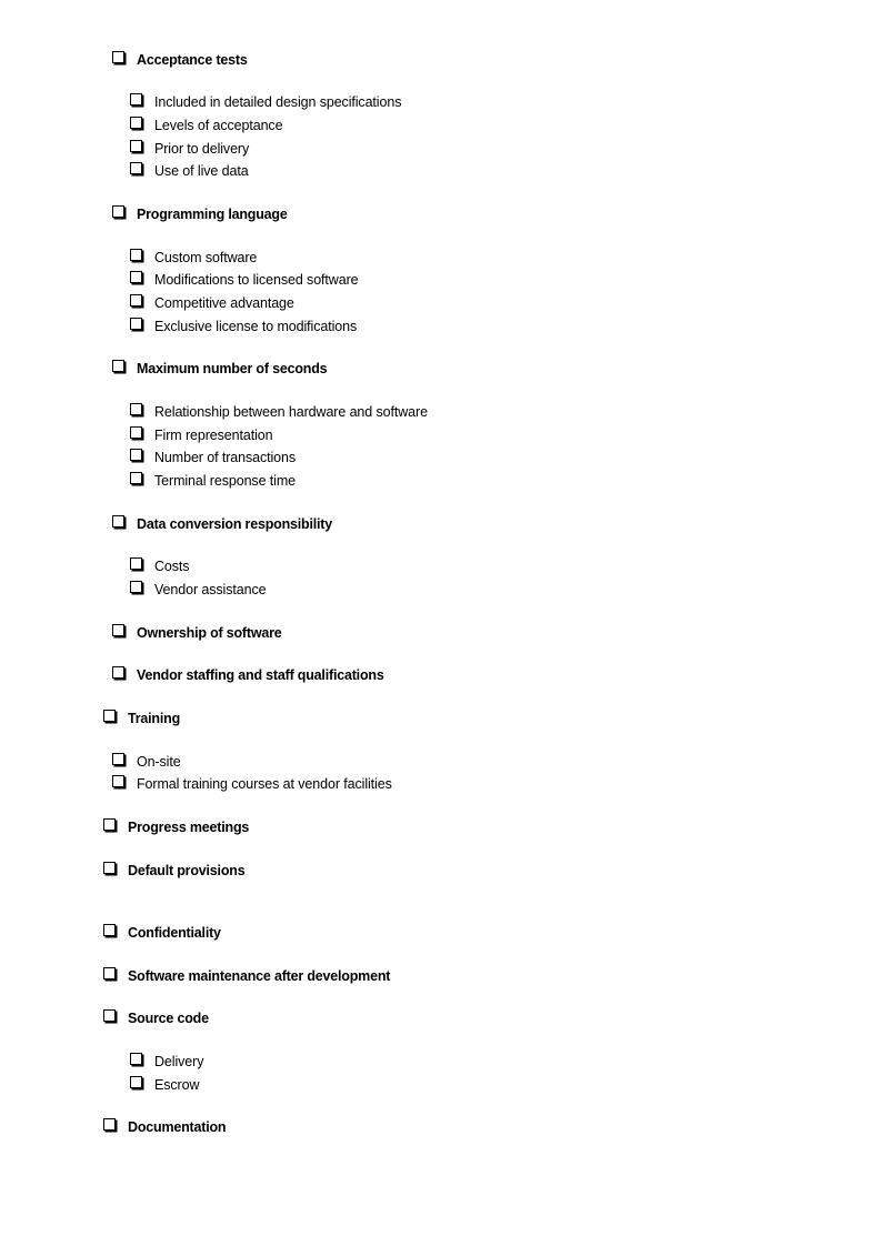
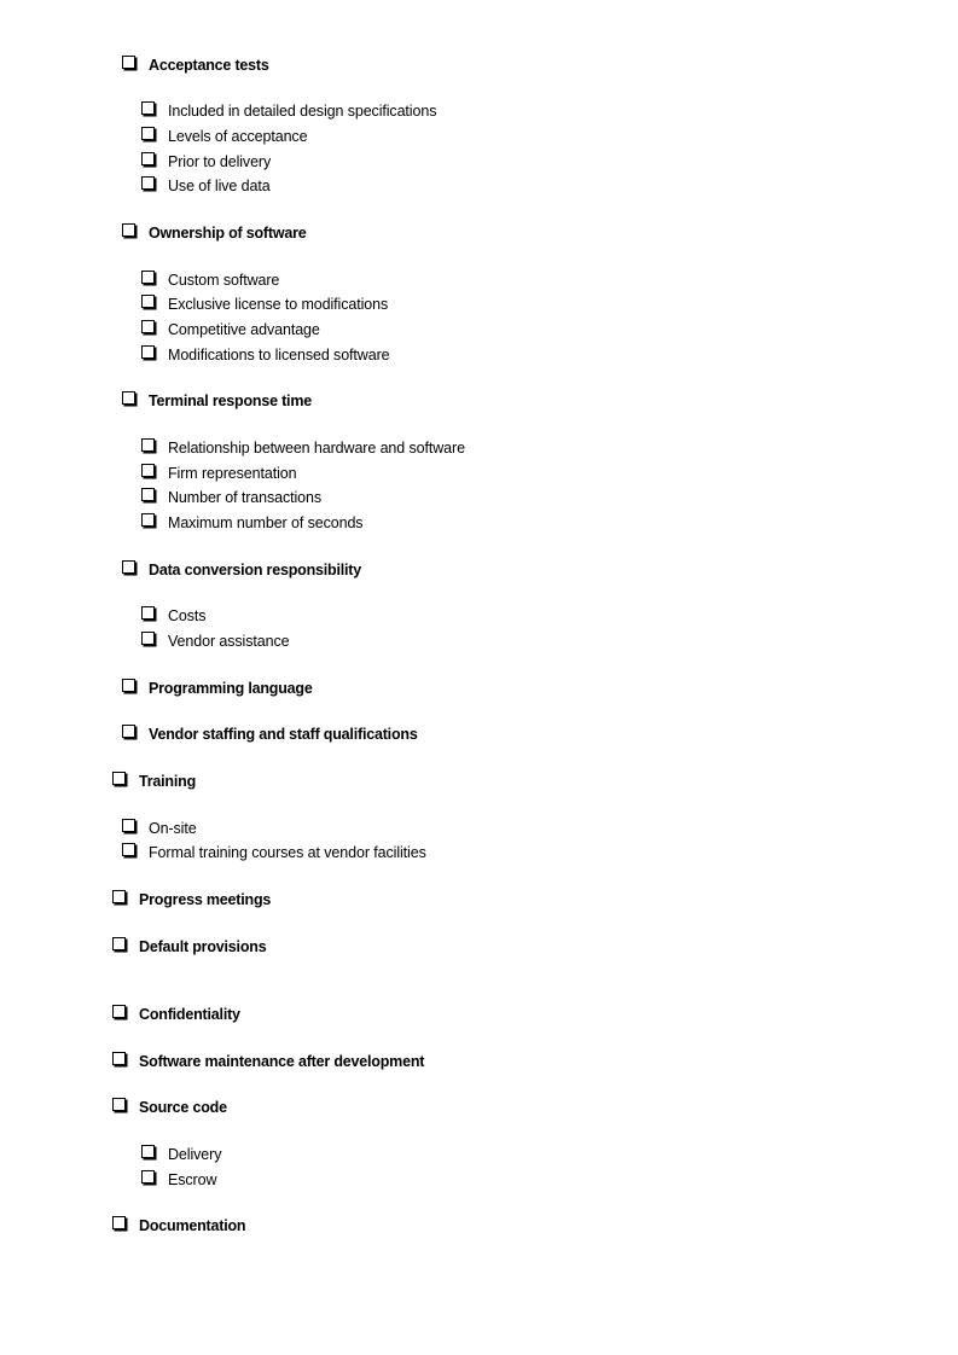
  Acceptance tests
  Included in detailed design specifications
  Levels of acceptance
  Prior to delivery
  Use of live data
- Programming language
+ Ownership of software
  Custom software
- Modifications to licensed software
+ Exclusive license to modifications
  Competitive advantage
- Exclusive license to modifications
+ Modifications to licensed software
- Maximum number of seconds
+ Terminal response time
  Relationship between hardware and software
  Firm representation
  Number of transactions
- Terminal response time
+ Maximum number of seconds
  Data conversion responsibility
  Costs
  Vendor assistance
- Ownership of software
+ Programming language
  Vendor staffing and staff qualifications
  Training
  On-site
  Formal training courses at vendor facilities
  Progress meetings
  Default provisions
  Confidentiality
  Software maintenance after development
  Source code
  Delivery
  Escrow
  Documentation
